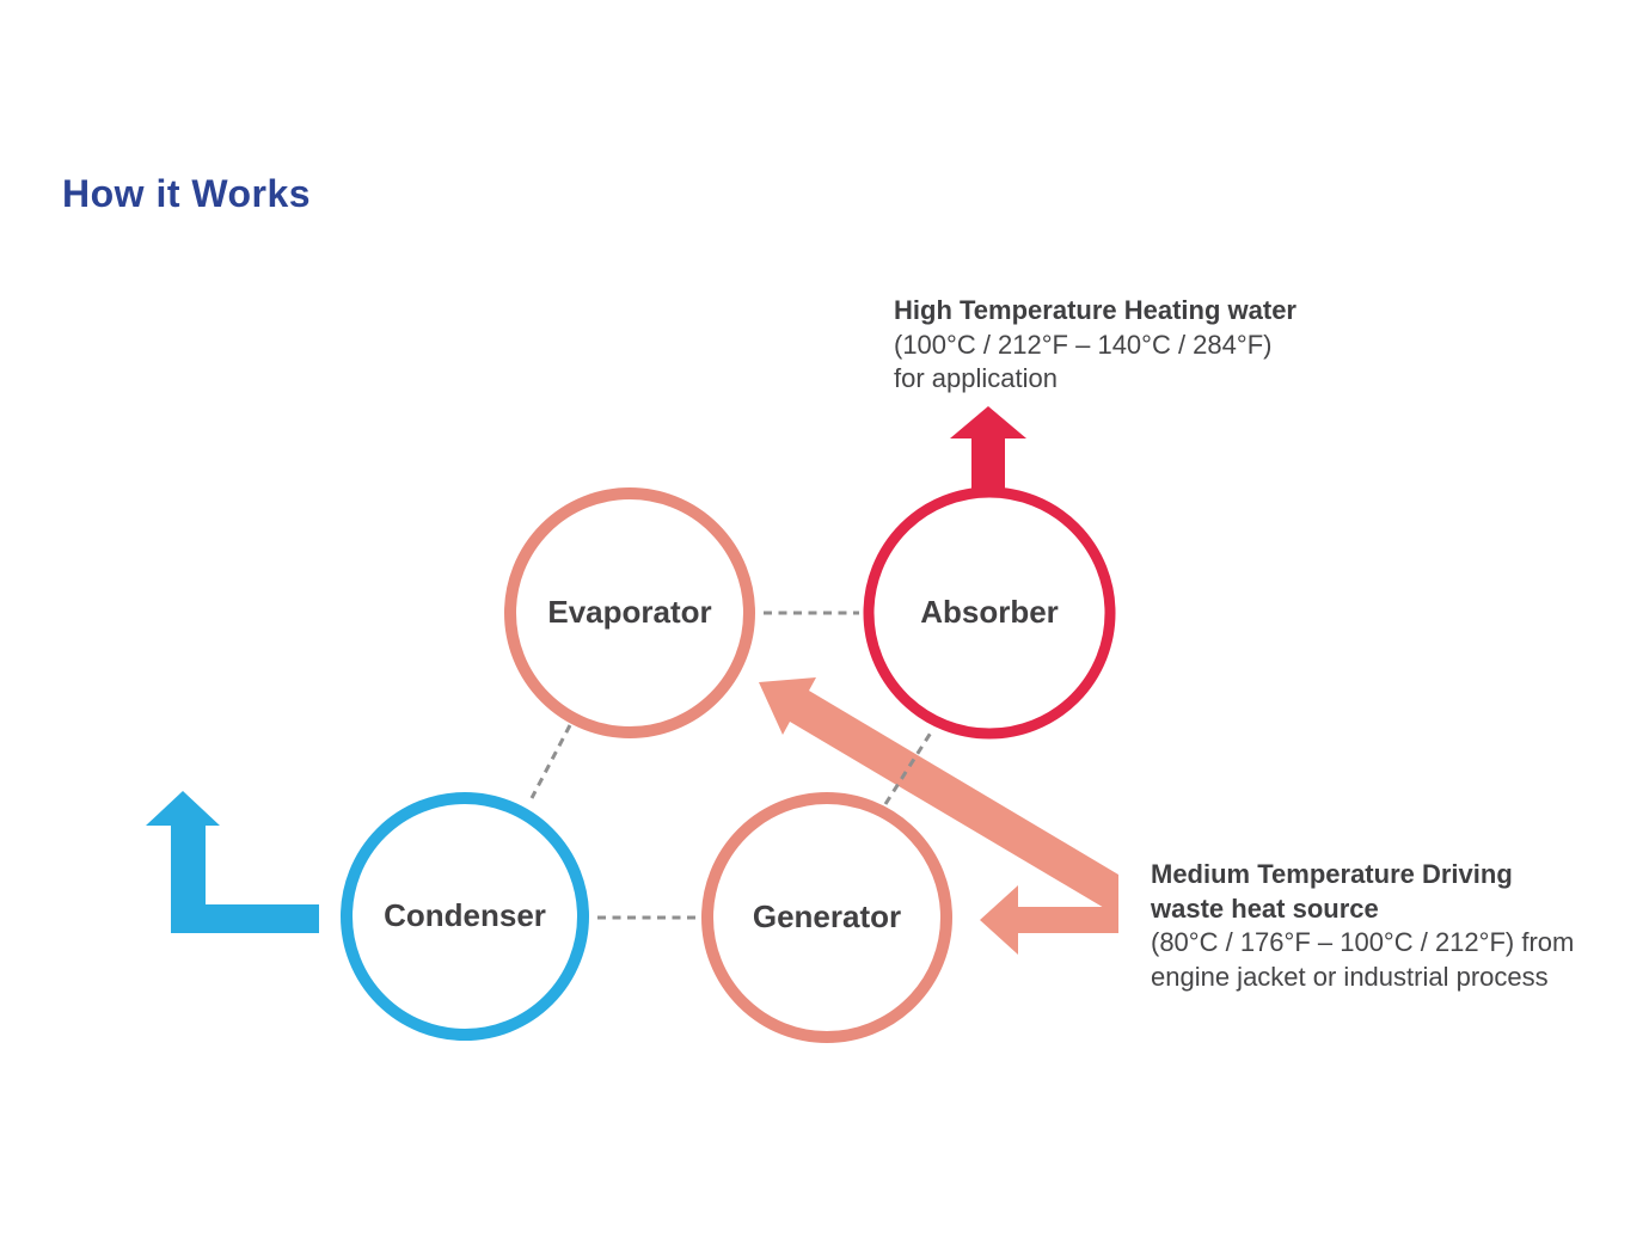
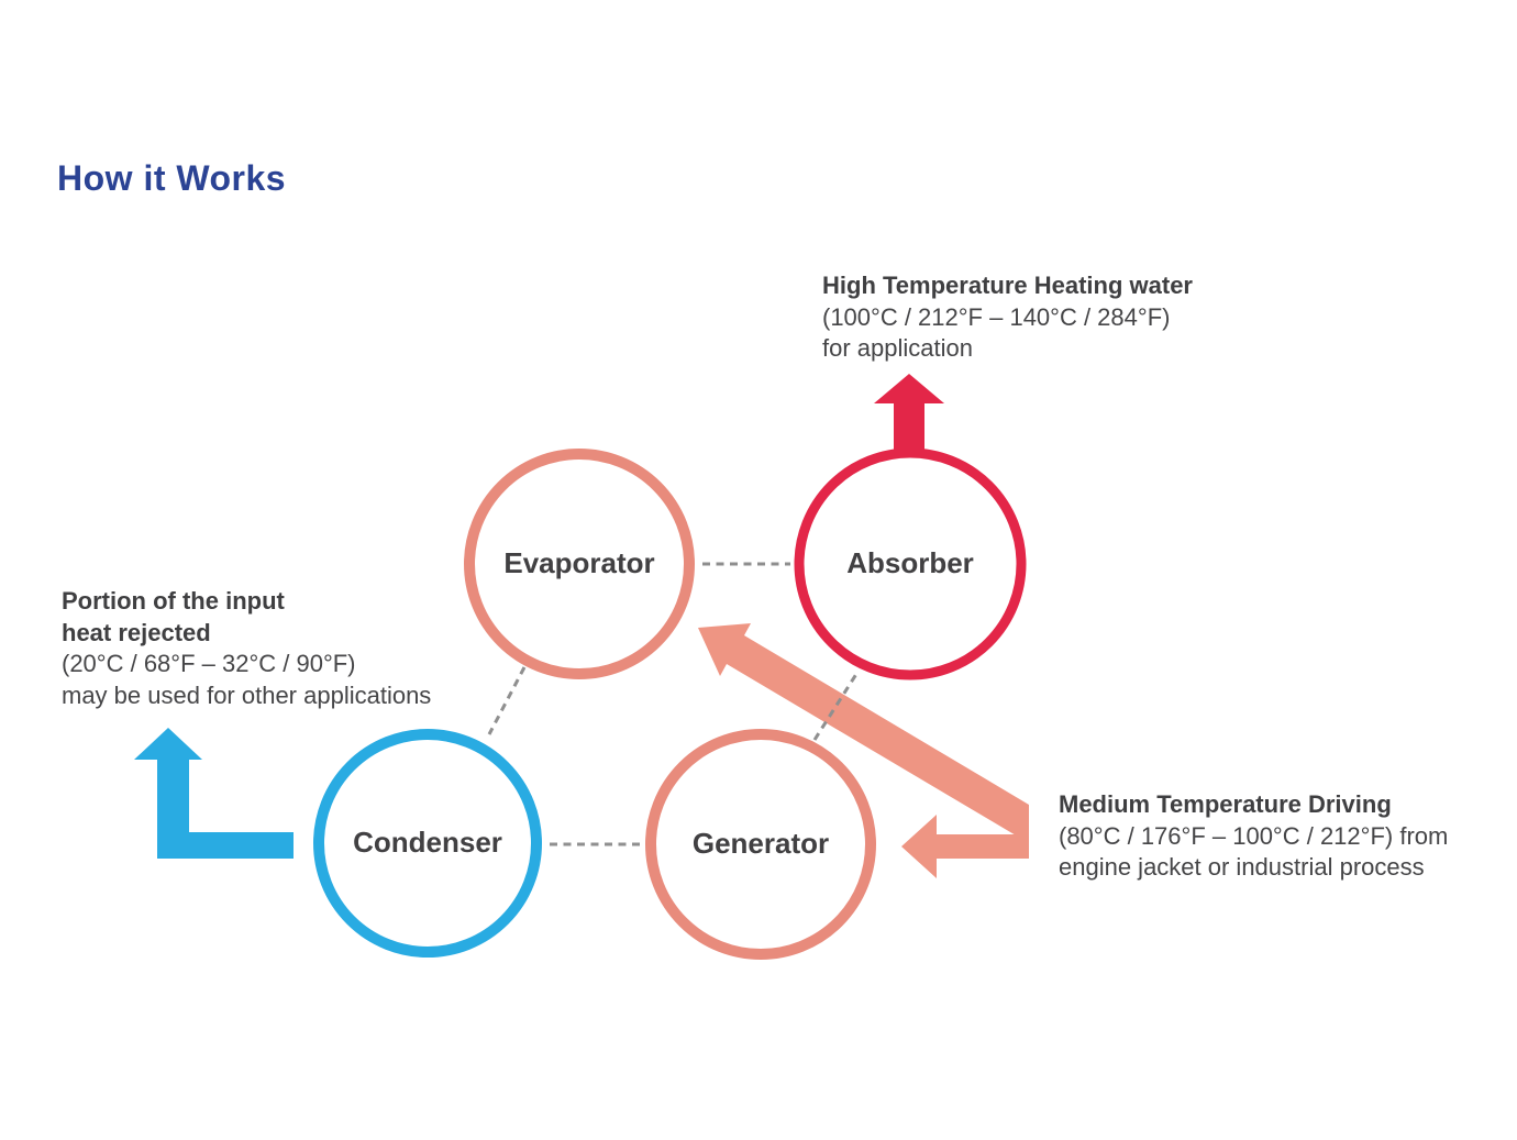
  How it Works
  Evaporator
  Absorber
  Condenser
  Generator
  High Temperature Heating water
  (100°C / 212°F – 140°C / 284°F)
  for application
+ Portion of the input
+ heat rejected
+ (20°C / 68°F – 32°C / 90°F)
+ may be used for other applications
  Medium Temperature Driving
- waste heat source
  (80°C / 176°F – 100°C / 212°F) from
  engine jacket or industrial process
